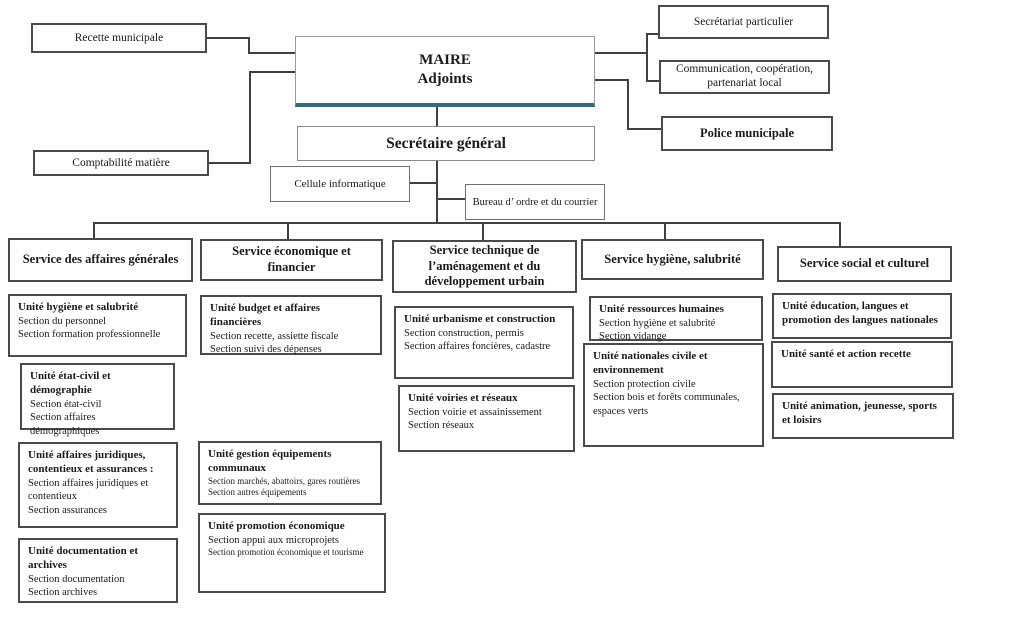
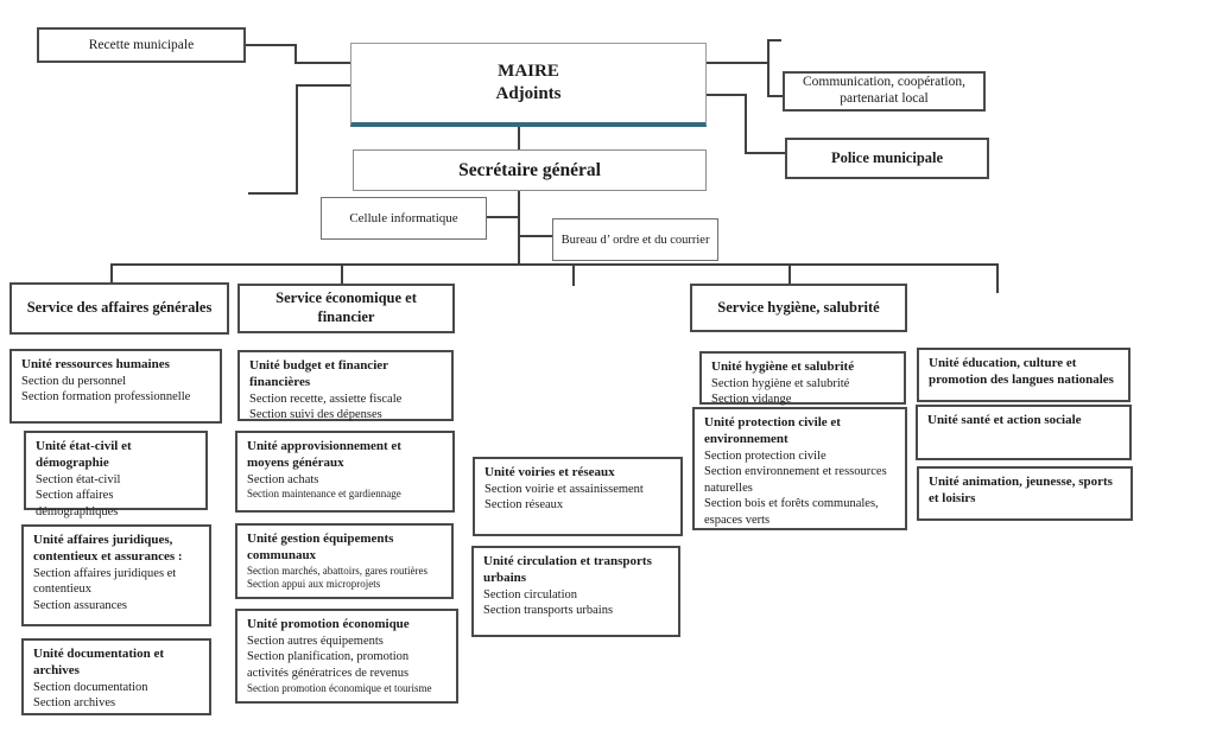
  Recette municipale
- Comptabilité matière
  MAIRE
  Adjoints
- Secrétariat particulier
  Communication, coopération,
  partenariat local
  Police municipale
  Secrétaire général
  Cellule informatique
  Bureau d’ ordre et du courrier
  Service des affaires générales
  Service économique et financier
- Service technique de l’aménagement et du développement urbain
  Service hygiène, salubrité
- Service social et culturel
- Unité hygiène et salubrité
+ Unité ressources humaines
  Section du personnel
  Section formation professionnelle
  Unité état-civil et démographie
  Section état-civil
  Section affaires démographiques
  Unité affaires juridiques, contentieux et assurances :
  Section affaires juridiques et contentieux
  Section assurances
  Unité documentation et archives
  Section documentation
  Section archives
- Unité budget et affaires financières
+ Unité budget et financier financières
  Section recette, assiette fiscale
  Section suivi des dépenses
+ Unité approvisionnement et moyens généraux
+ Section achats
+ Section maintenance et gardiennage
  Unité gestion équipements communaux
  Section marchés, abattoirs, gares routières
- Section autres équipements
+ Section appui aux microprojets
  Unité promotion économique
- Section appui aux microprojets
+ Section autres équipements
+ Section planification, promotion activités génératrices de revenus
  Section promotion économique et tourisme
- Unité urbanisme et construction
- Section construction, permis
- Section affaires foncières, cadastre
  Unité voiries et réseaux
  Section voirie et assainissement
  Section réseaux
+ Unité circulation et transports urbains
+ Section circulation
+ Section transports urbains
- Unité ressources humaines
+ Unité hygiène et salubrité
  Section hygiène et salubrité
  Section vidange
- Unité nationales civile et environnement
+ Unité protection civile et environnement
  Section protection civile
+ Section environnement et ressources naturelles
  Section bois et forêts communales, espaces verts
- Unité éducation, langues et promotion des langues nationales
+ Unité éducation, culture et promotion des langues nationales
- Unité santé et action recette
+ Unité santé et action sociale
  Unité animation, jeunesse, sports et loisirs
